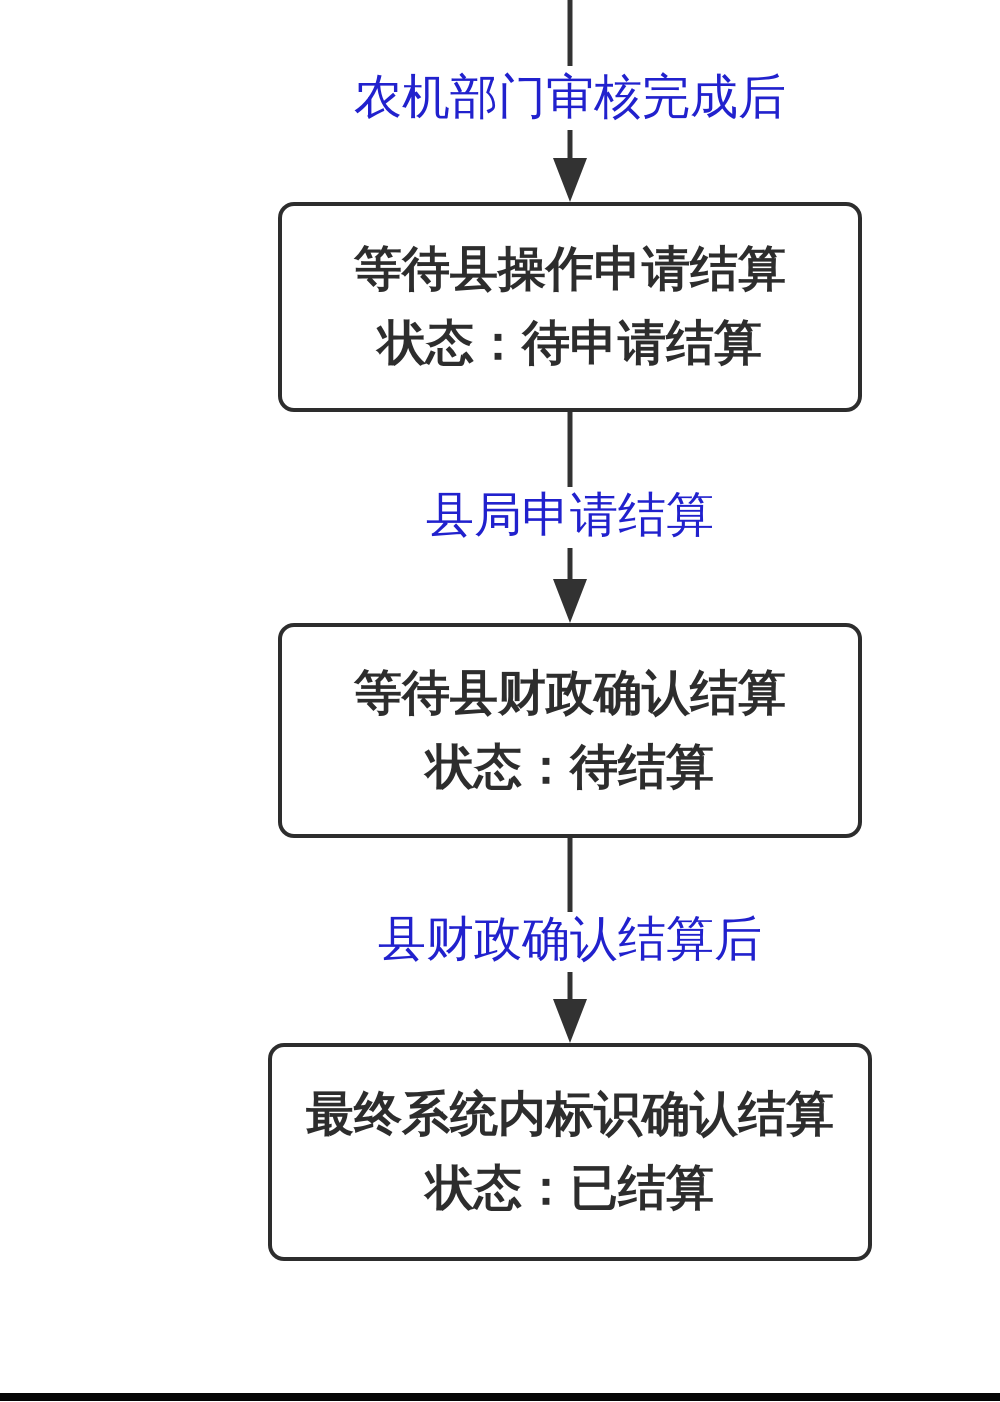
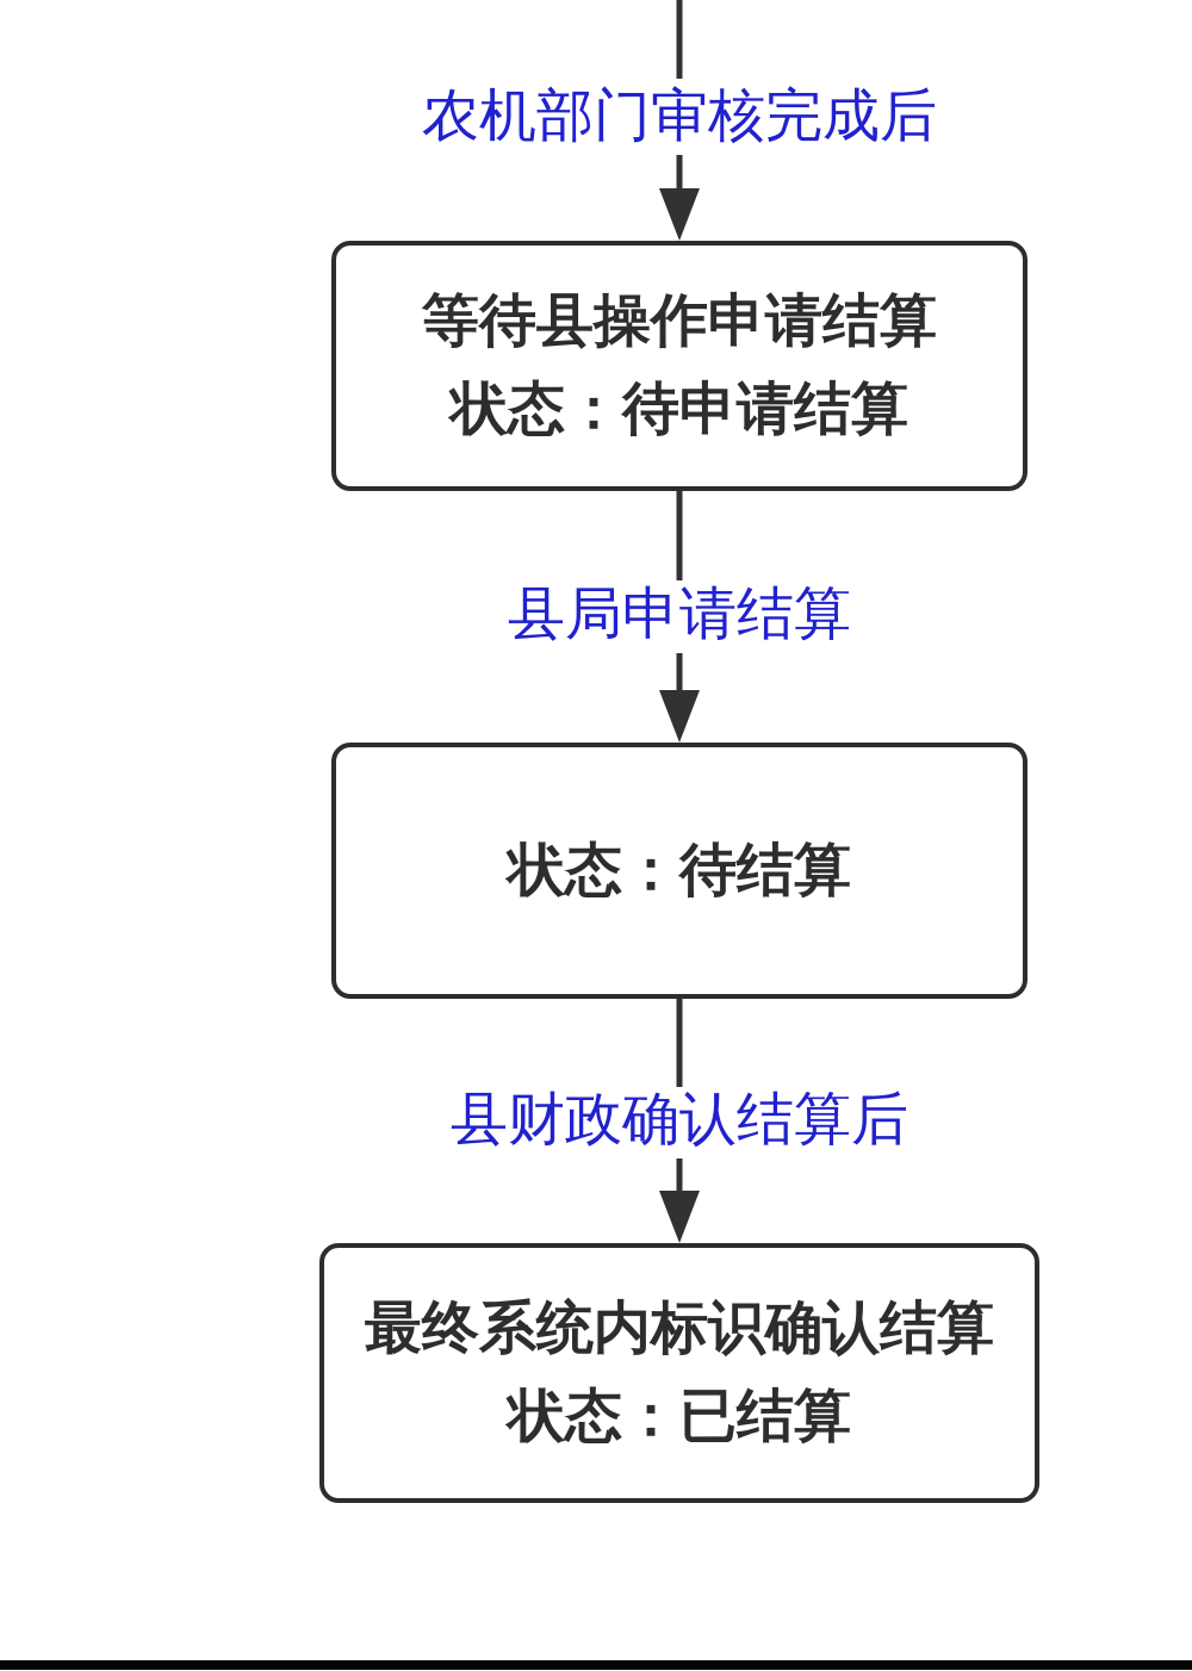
  农机部门审核完成后
  等待县操作申请结算
  状态：待申请结算
  县局申请结算
- 等待县财政确认结算
  状态：待结算
  县财政确认结算后
  最终系统内标识确认结算
  状态：已结算
